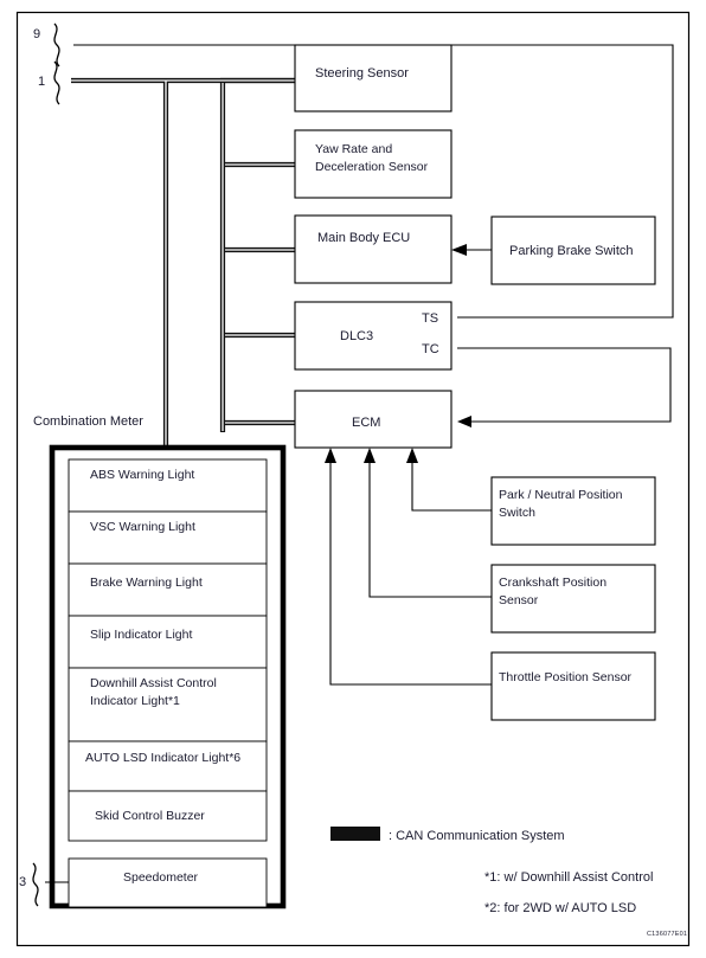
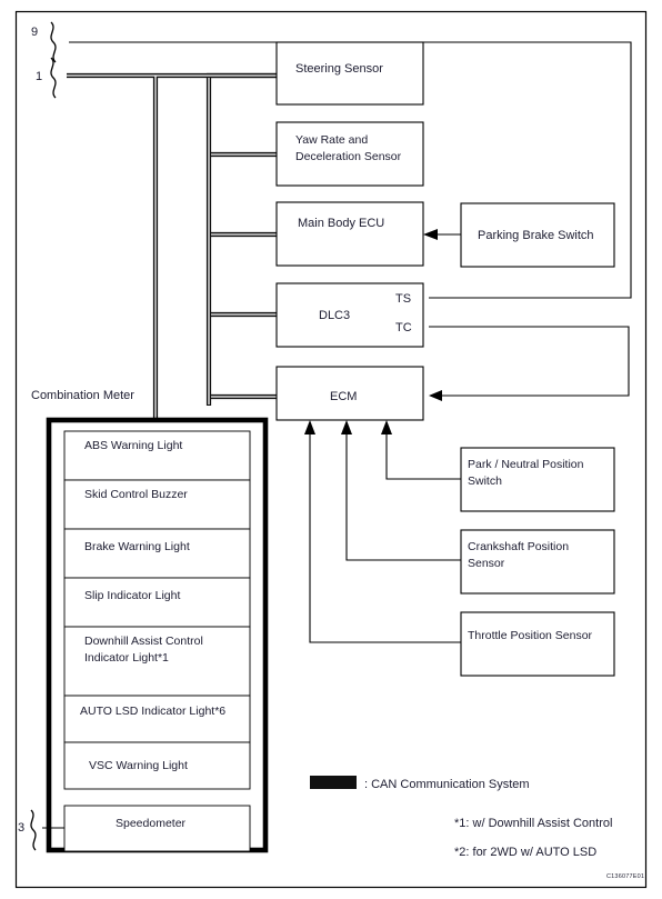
  9
  1
  3
  Steering Sensor
  Yaw Rate and
  Deceleration Sensor
  Main Body ECU
  DLC3
  TS
  TC
  ECM
  Parking Brake Switch
  Park / Neutral Position
  Switch
  Crankshaft Position
  Sensor
  Throttle Position Sensor
  Combination Meter
  ABS Warning Light
- VSC Warning Light
+ Skid Control Buzzer
  Brake Warning Light
  Slip Indicator Light
  Downhill Assist Control
  Indicator Light*1
  AUTO LSD Indicator Light*6
- Skid Control Buzzer
+ VSC Warning Light
  Speedometer
  : CAN Communication System
  *1: w/ Downhill Assist Control
  *2: for 2WD w/ AUTO LSD
